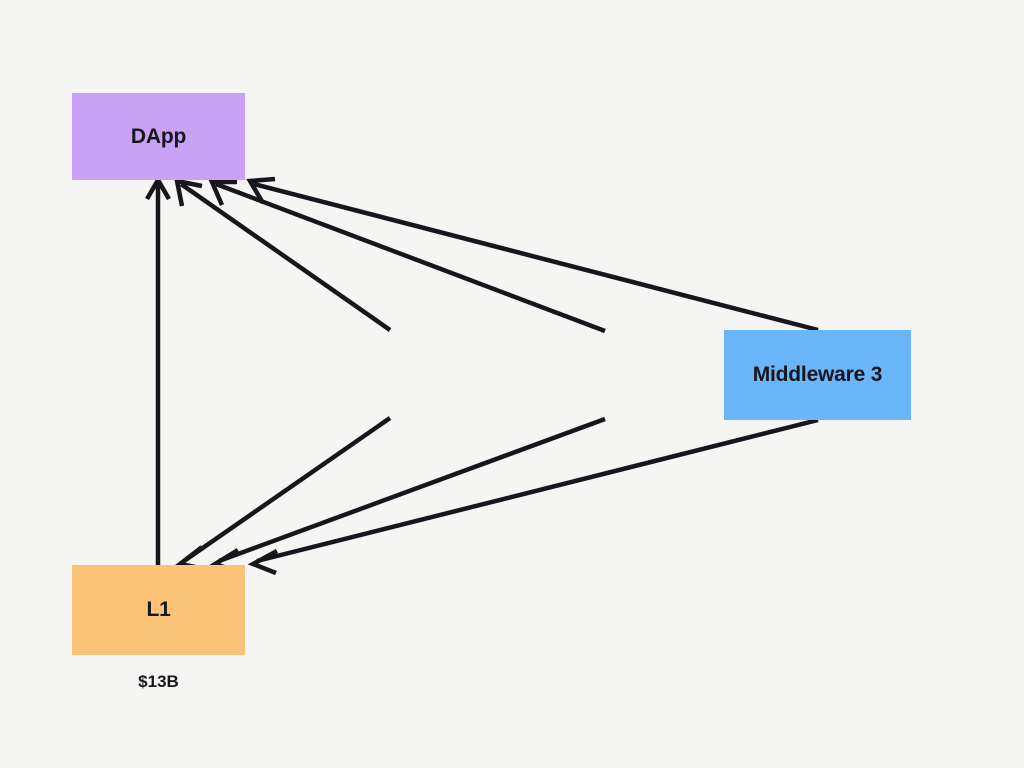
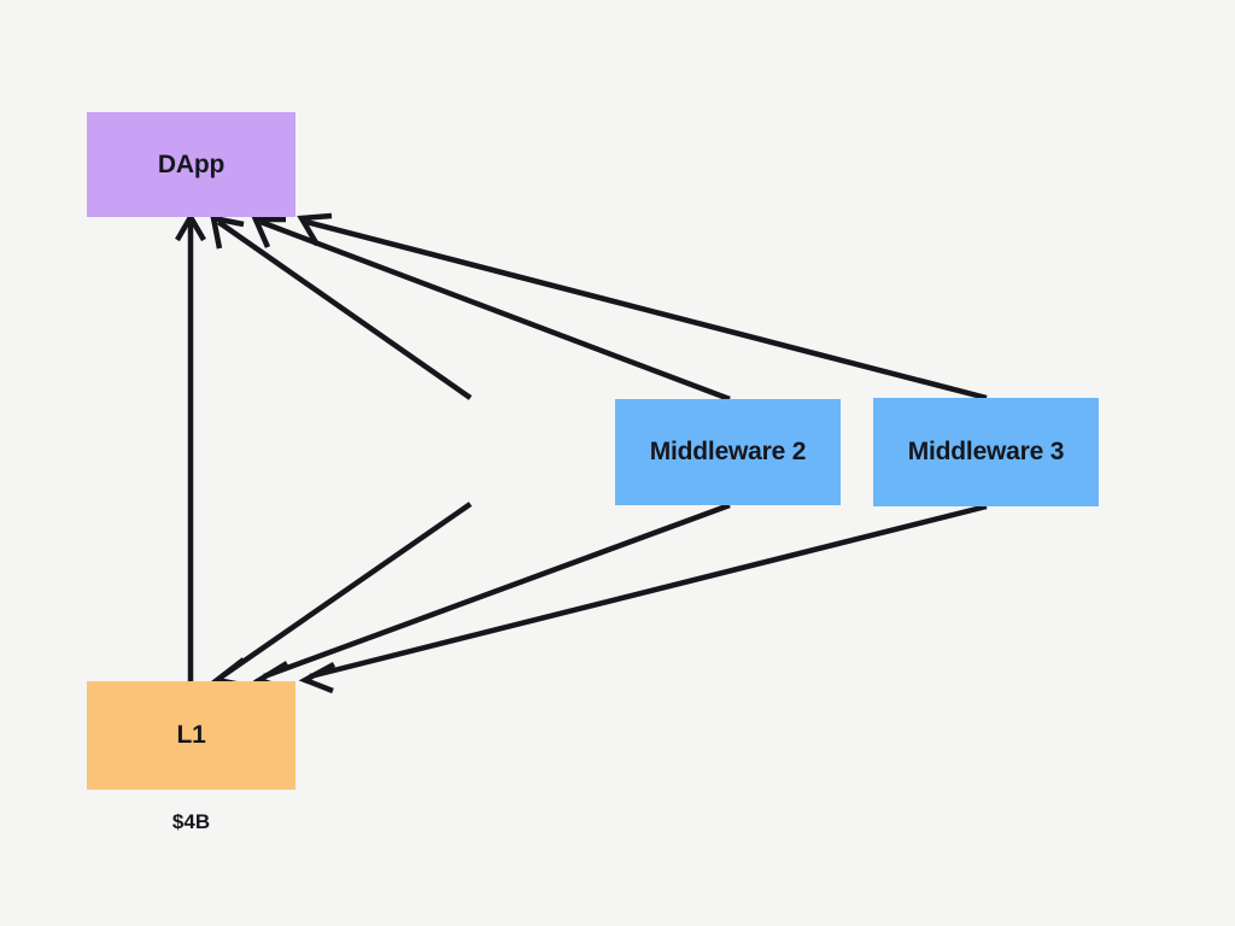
  DApp
+ Middleware 2
  Middleware 3
  L1
- $13B
+ $4B
